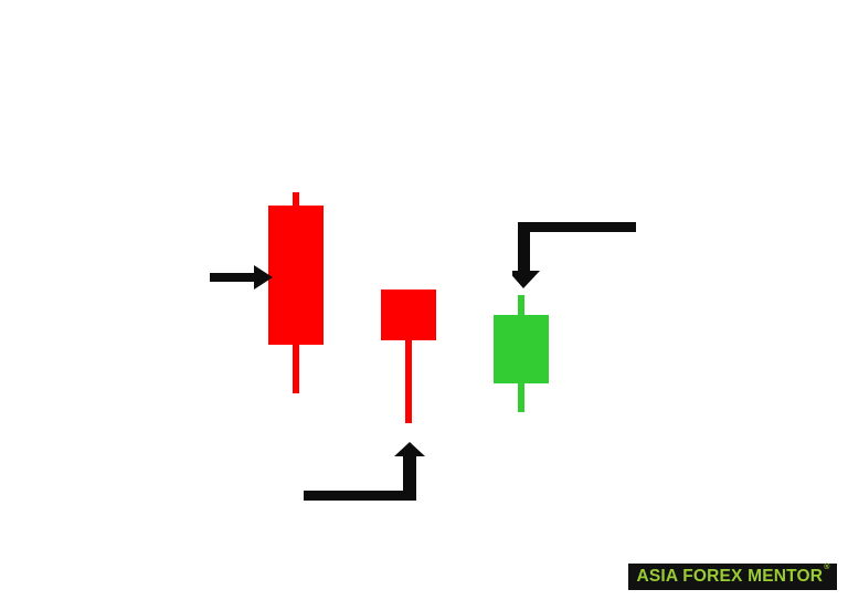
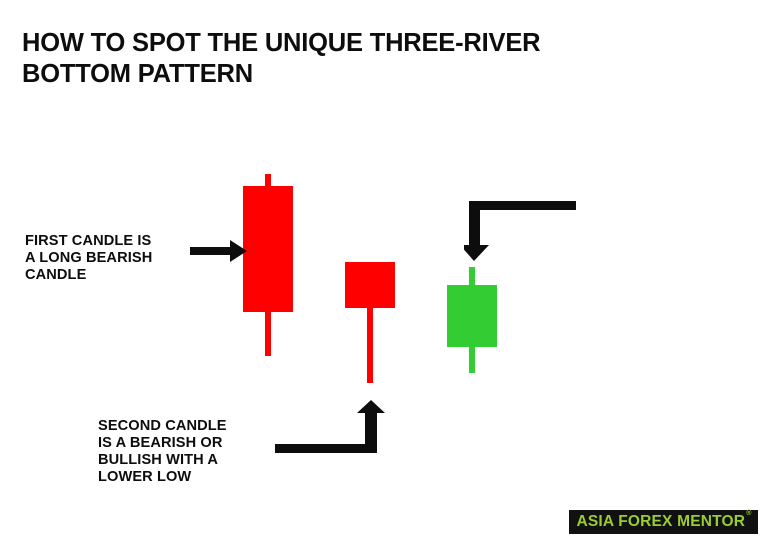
+ HOW TO SPOT THE UNIQUE THREE-RIVER
+ BOTTOM PATTERN
+ FIRST CANDLE IS
+ A LONG BEARISH
+ CANDLE
+ SECOND CANDLE
+ IS A BEARISH OR
+ BULLISH WITH A
+ LOWER LOW
  ASIA FOREX MENTOR
